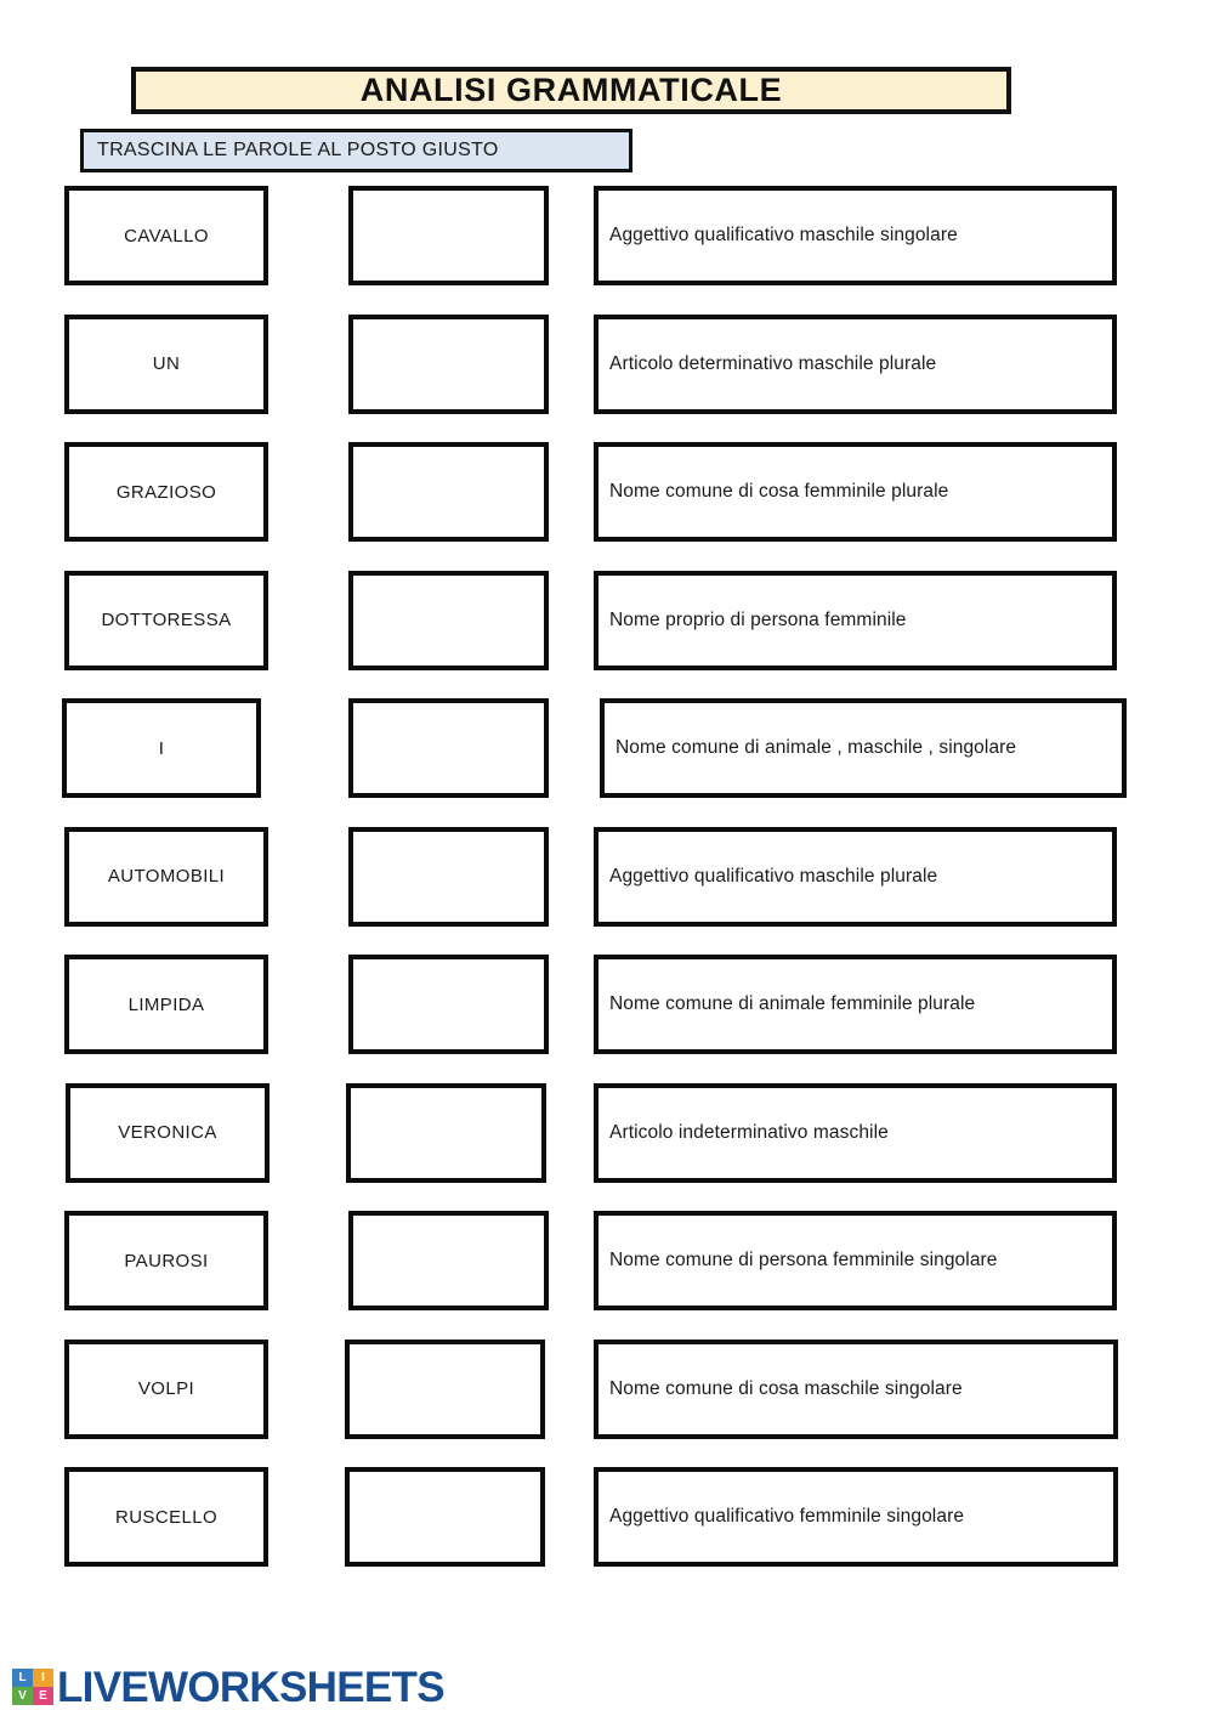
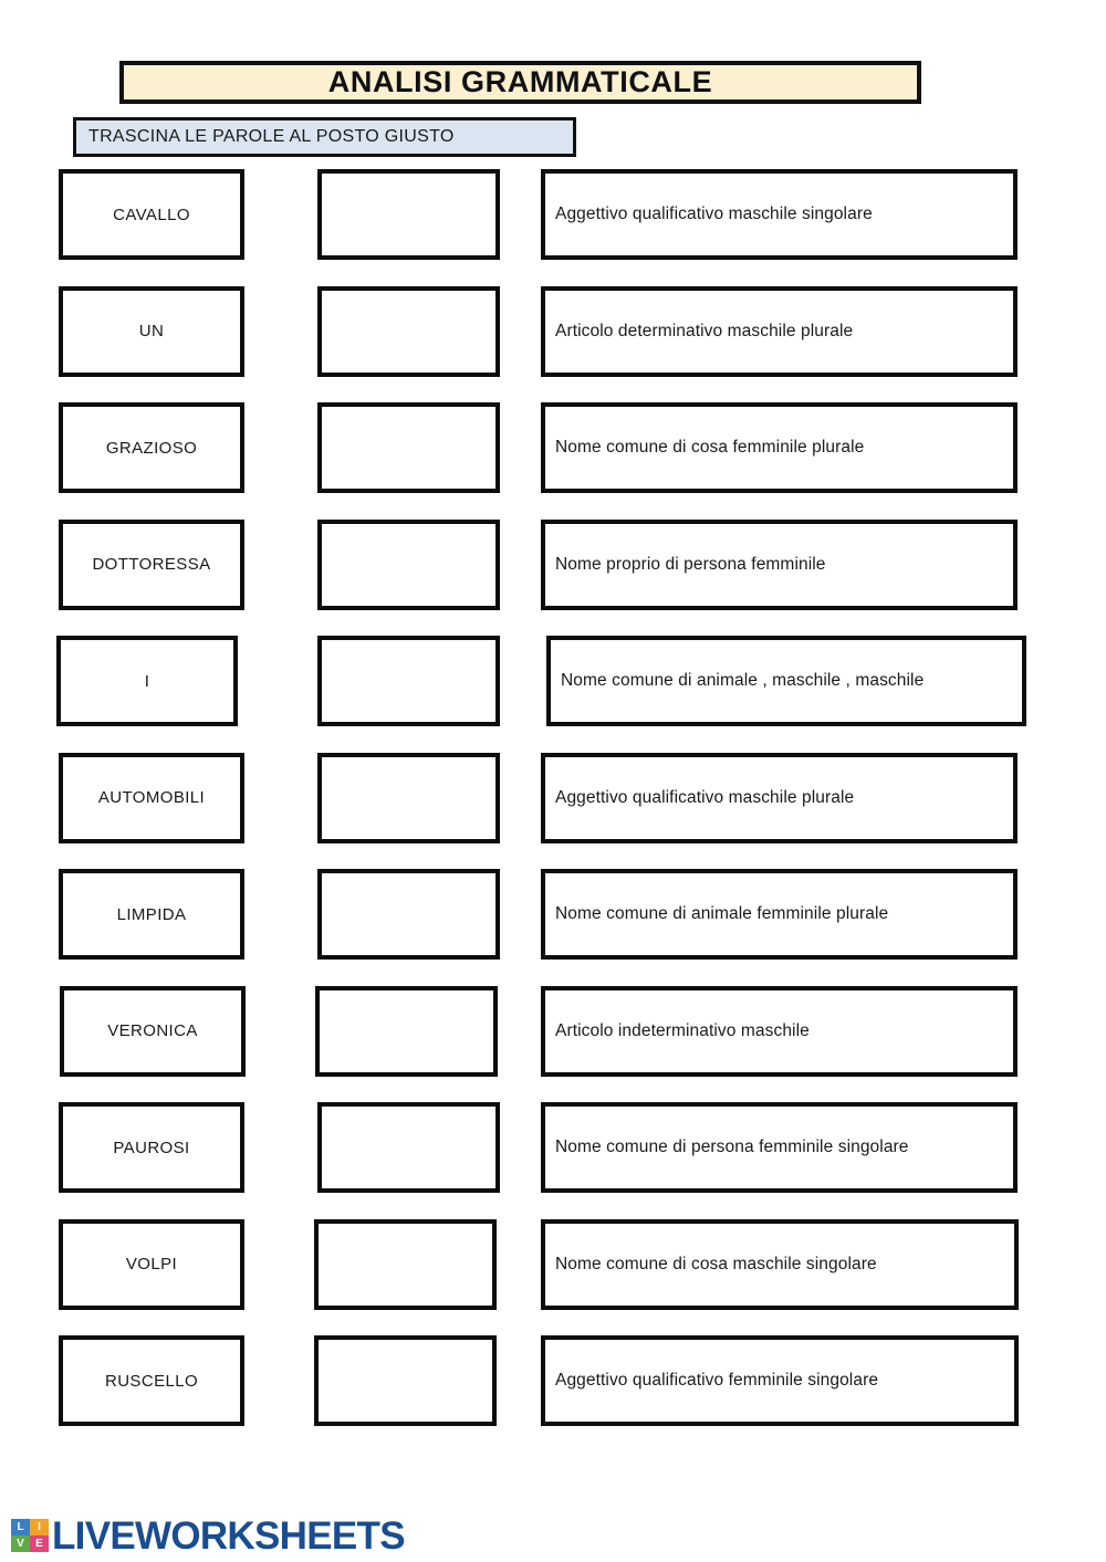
  ANALISI GRAMMATICALE
  TRASCINA LE PAROLE AL POSTO GIUSTO
  CAVALLO
  Aggettivo qualificativo maschile singolare
  UN
  Articolo determinativo maschile plurale
  GRAZIOSO
  Nome comune di cosa femminile plurale
  DOTTORESSA
  Nome proprio di persona femminile
  I
- Nome comune di animale , maschile , singolare
+ Nome comune di animale , maschile , maschile
  AUTOMOBILI
  Aggettivo qualificativo maschile plurale
  LIMPIDA
  Nome comune di animale femminile plurale
  VERONICA
  Articolo indeterminativo maschile
  PAUROSI
  Nome comune di persona femminile singolare
  VOLPI
  Nome comune di cosa maschile singolare
  RUSCELLO
  Aggettivo qualificativo femminile singolare
  L
  I
  V
  E
  LIVEWORKSHEETS
